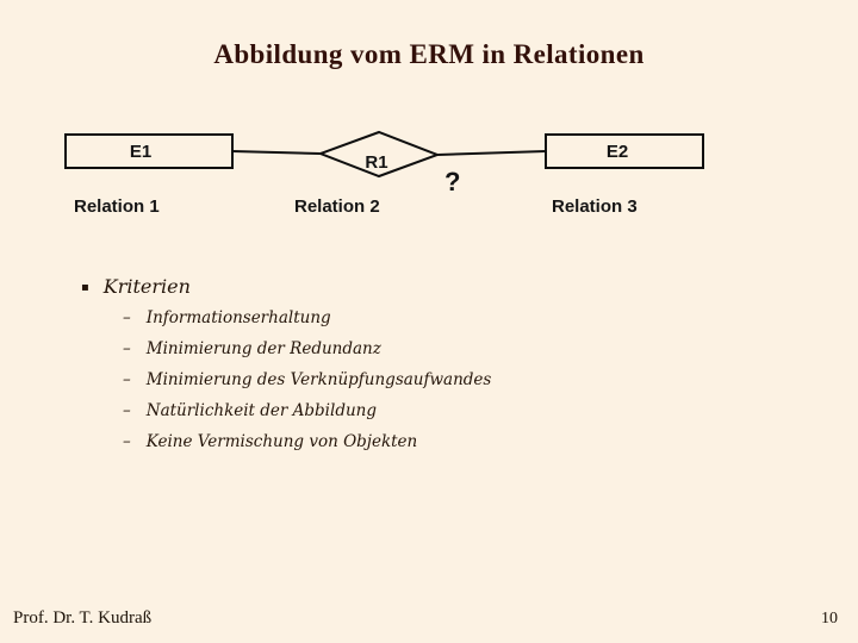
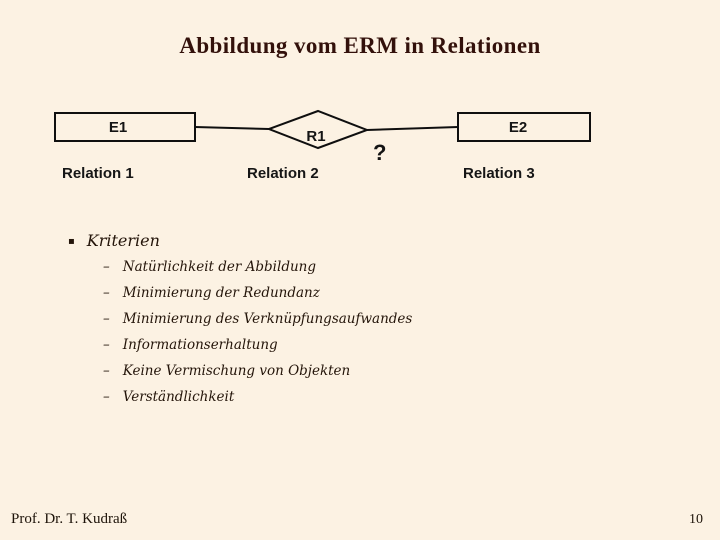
  Abbildung vom ERM in Relationen
  E1
  R1
  E2
  ?
  Relation 1
  Relation 2
  Relation 3
  ▪ Kriterien
- – Informationserhaltung
+ – Natürlichkeit der Abbildung
  – Minimierung der Redundanz
  – Minimierung des Verknüpfungsaufwandes
- – Natürlichkeit der Abbildung
+ – Informationserhaltung
  – Keine Vermischung von Objekten
+ – Verständlichkeit
  Prof. Dr. T. Kudraß
  10
